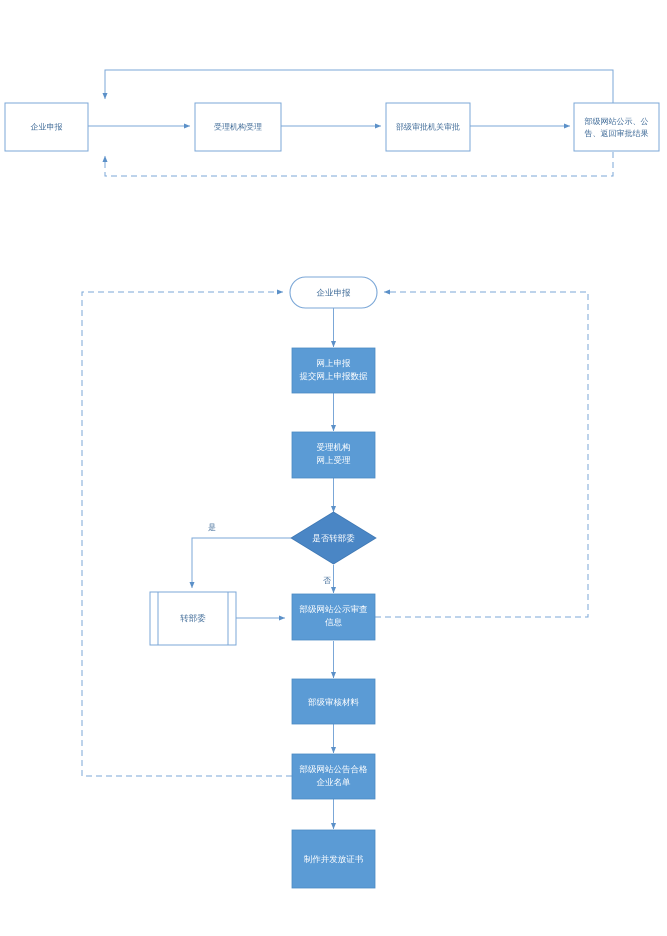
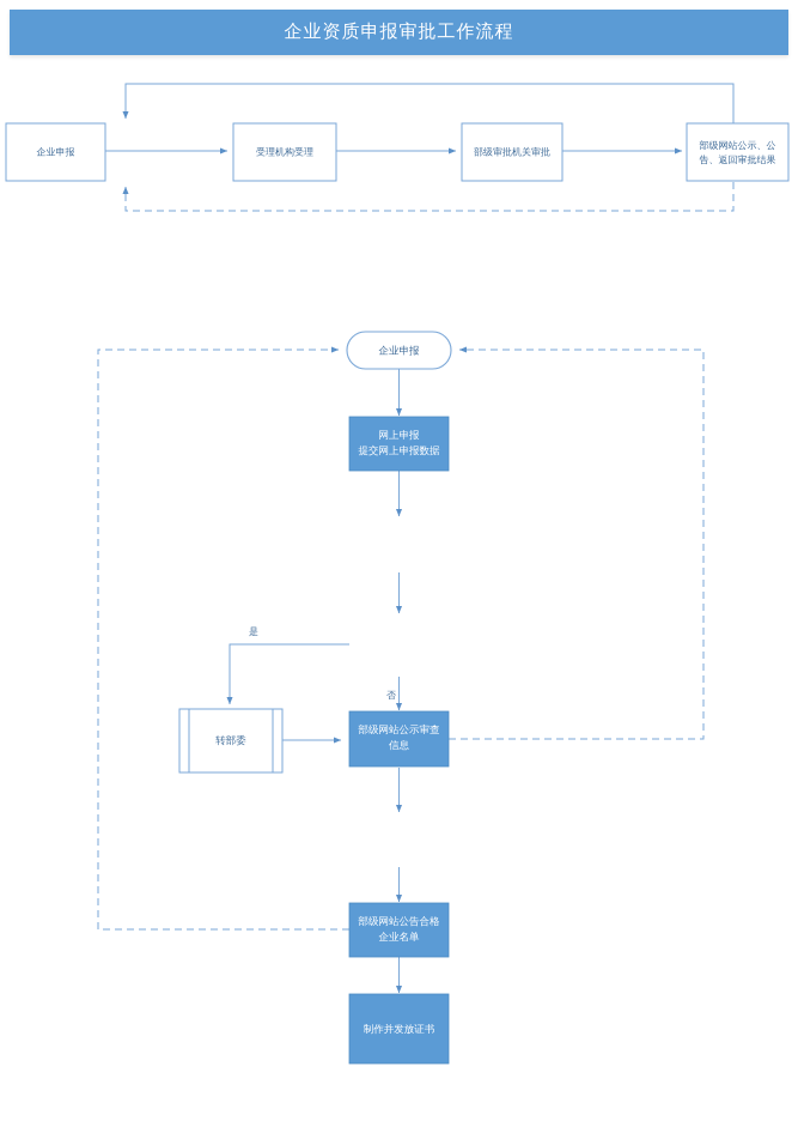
+ 企业资质申报审批工作流程
  企业申报
  受理机构受理
  部级审批机关审批
  部级网站公示、公
  告、返回审批结果
  企业申报
  网上申报
  提交网上申报数据
- 受理机构
- 网上受理
- 是否转部委
  是
  否
  转部委
  部级网站公示审查
  信息
- 部级审核材料
  部级网站公告合格
  企业名单
  制作并发放证书
